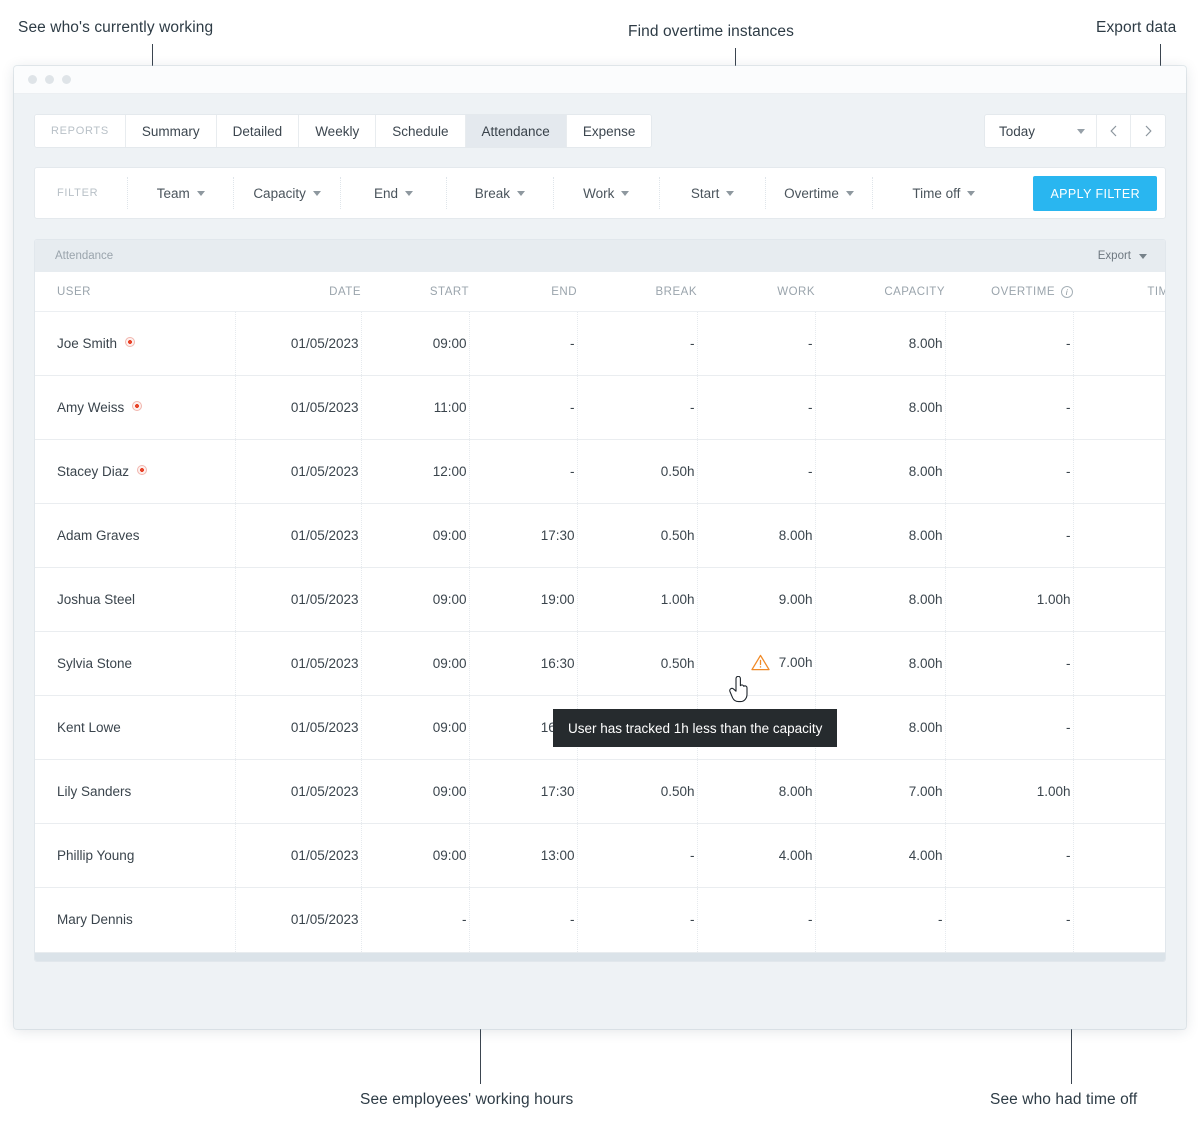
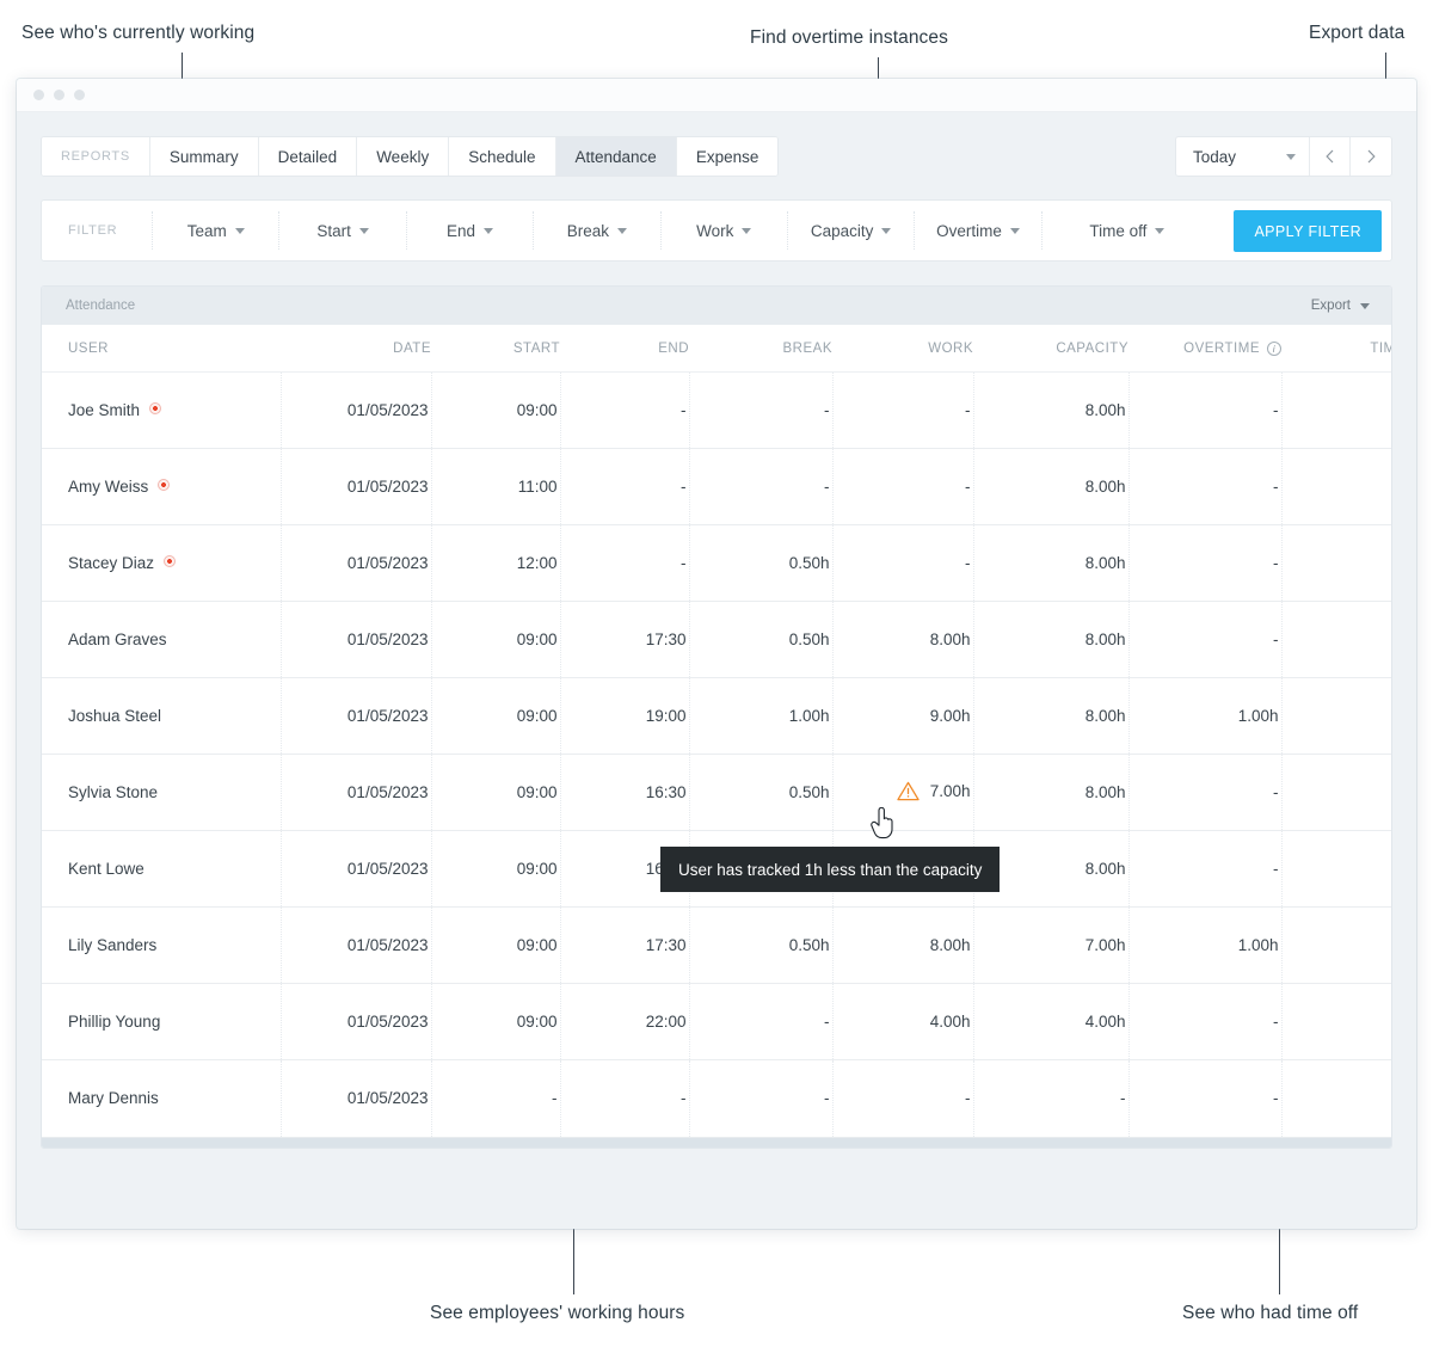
  See who's currently working
  Find overtime instances
  Export data
  See employees' working hours
  See who had time off
  REPORTS
  Summary
  Detailed
  Weekly
  Schedule
  Attendance
  Expense
  Today
  FILTER
  Team
- Capacity
+ Start
  End
  Break
  Work
- Start
+ Capacity
  Overtime
  Time off
  APPLY FILTER
  Attendance
  Export
  USER	DATE	START	END	BREAK	WORK	CAPACITY	OVERTIME i	TIM
  Joe Smith	01/05/2023	09:00	-	-	-	8.00h	-
  Amy Weiss	01/05/2023	11:00	-	-	-	8.00h	-
  Stacey Diaz	01/05/2023	12:00	-	0.50h	-	8.00h	-
  Adam Graves	01/05/2023	09:00	17:30	0.50h	8.00h	8.00h	-
  Joshua Steel	01/05/2023	09:00	19:00	1.00h	9.00h	8.00h	1.00h
  Sylvia Stone	01/05/2023	09:00	16:30	0.50h	7.00h	8.00h	-
  Lily Sanders	01/05/2023	09:00	17:30	0.50h	8.00h	7.00h	1.00h
- Phillip Young	01/05/2023	09:00	13:00	-	4.00h	4.00h	-
+ Phillip Young	01/05/2023	09:00	22:00	-	4.00h	4.00h	-
  Mary Dennis	01/05/2023	-	-	-	-	-	-
  User has tracked 1h less than the capacity
